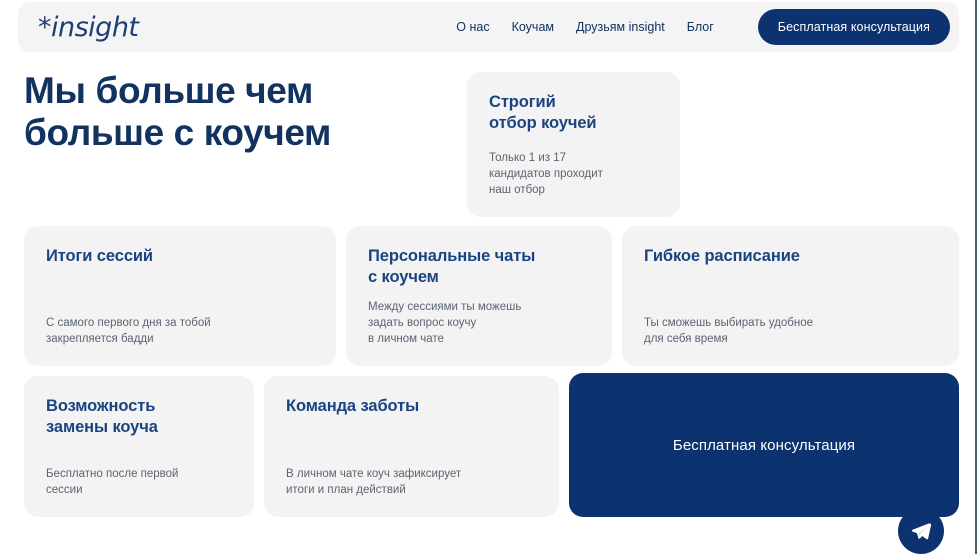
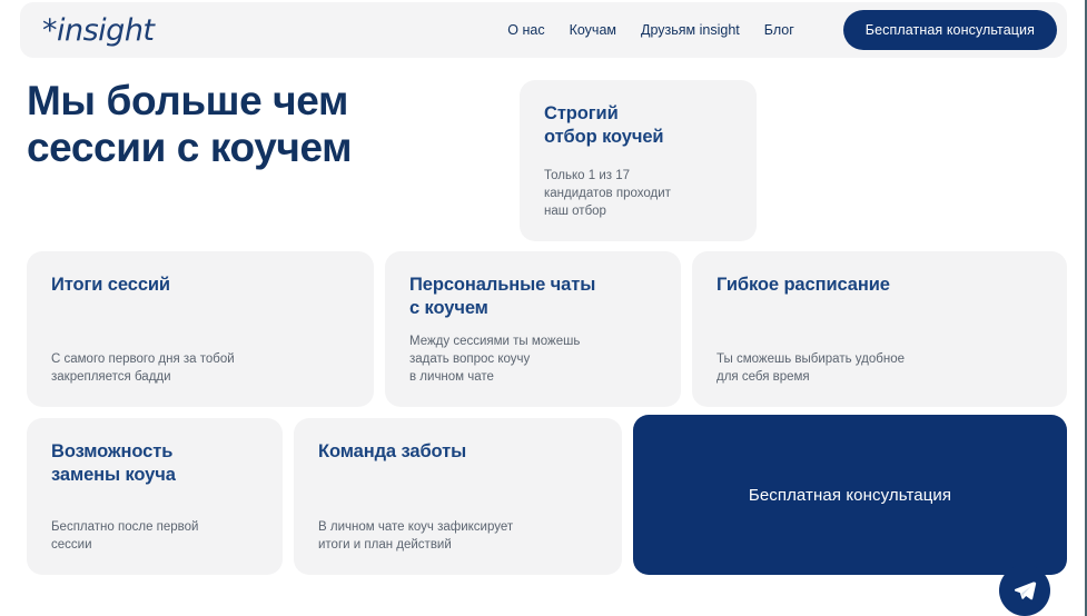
  *insight
  О нас
  Коучам
  Друзьям insight
  Блог
  Бесплатная консультация
- Мы больше чем больше с коучем
+ Мы больше чем сессии с коучем
  Строгий
  отбор коучей
  Только 1 из 17
  кандидатов проходит
  наш отбор
  Итоги сессий
  С самого первого дня за тобой
  закрепляется бадди
  Персональные чаты
  с коучем
  Между сессиями ты можешь
  задать вопрос коучу
  в личном чате
  Гибкое расписание
  Ты сможешь выбирать удобное
  для себя время
  Возможность
  замены коуча
  Бесплатно после первой
  сессии
  Команда заботы
  В личном чате коуч зафиксирует
  итоги и план действий
  Бесплатная консультация
